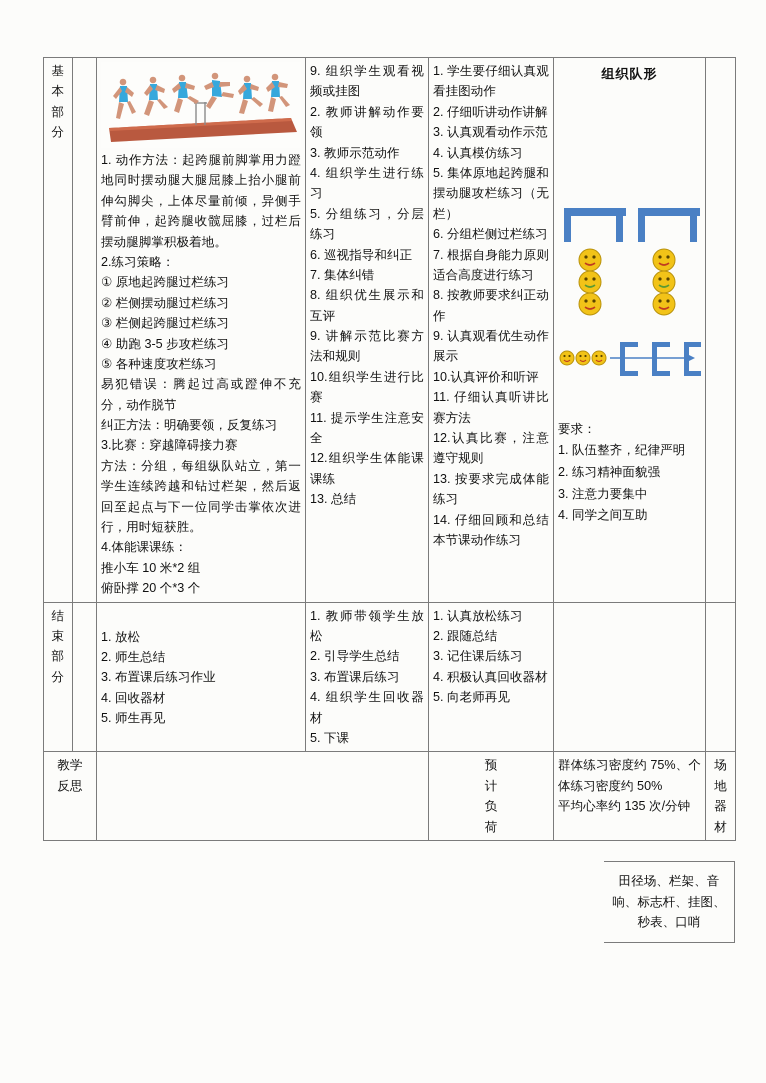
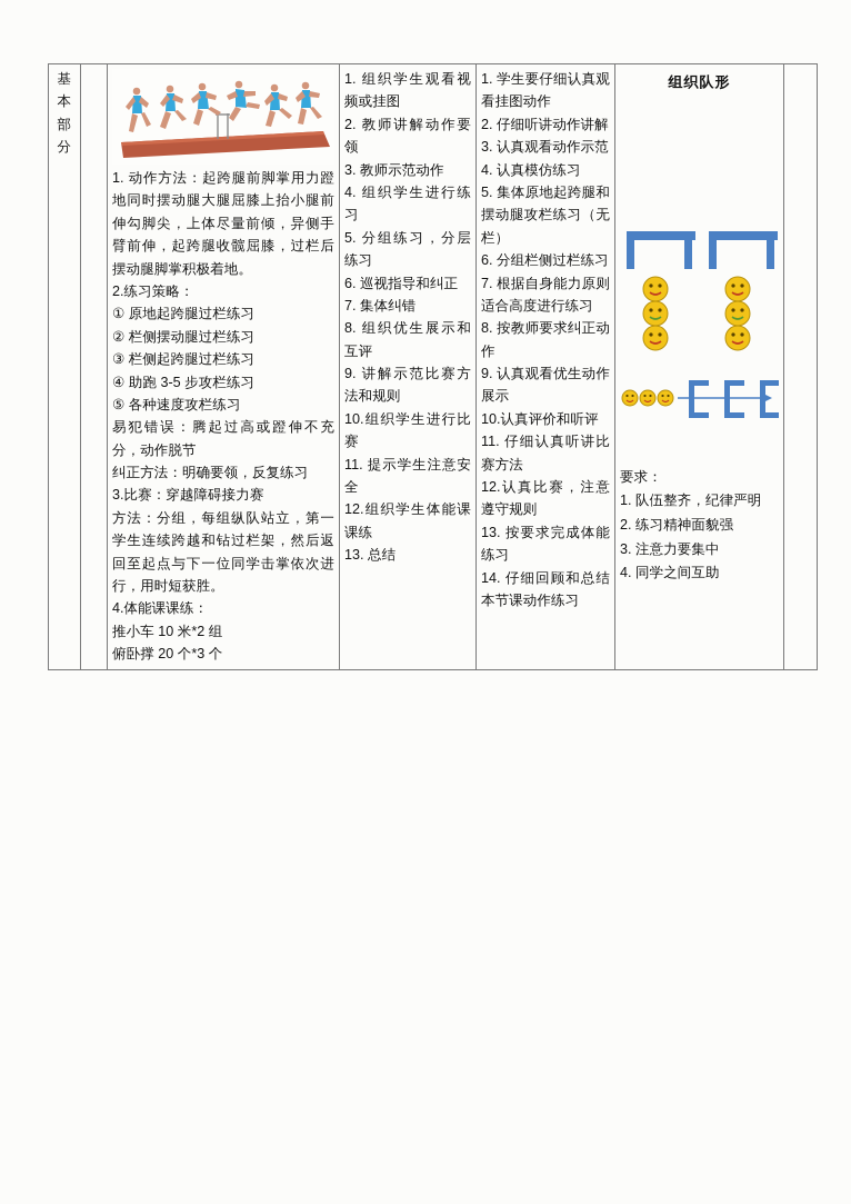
- 基 本 部 分		1. 动作方法：起跨腿前脚掌用力蹬地同时摆动腿大腿屈膝上抬小腿前伸勾脚尖，上体尽量前倾，异侧手臂前伸，起跨腿收髋屈膝，过栏后摆动腿脚掌积极着地。 2.练习策略： ① 原地起跨腿过栏练习 ② 栏侧摆动腿过栏练习 ③ 栏侧起跨腿过栏练习 ④ 助跑 3-5 步攻栏练习 ⑤ 各种速度攻栏练习 易犯错误：腾起过高或蹬伸不充分，动作脱节 纠正方法：明确要领，反复练习 3.比赛：穿越障碍接力赛 方法：分组，每组纵队站立，第一学生连续跨越和钻过栏架，然后返回至起点与下一位同学击掌依次进行，用时短获胜。 4.体能课课练： 推小车 10 米*2 组 俯卧撑 20 个*3 个	9. 组织学生观看视频或挂图 2. 教师讲解动作要领 3. 教师示范动作 4. 组织学生进行练习 5. 分组练习，分层练习 6. 巡视指导和纠正 7. 集体纠错 8. 组织优生展示和互评 9. 讲解示范比赛方法和规则 10.组织学生进行比赛 11. 提示学生注意安全 12.组织学生体能课课练 13. 总结	1. 学生要仔细认真观看挂图动作 2. 仔细听讲动作讲解 3. 认真观看动作示范 4. 认真模仿练习 5. 集体原地起跨腿和摆动腿攻栏练习（无栏） 6. 分组栏侧过栏练习 7. 根据自身能力原则适合高度进行练习 8. 按教师要求纠正动作 9. 认真观看优生动作展示 10.认真评价和听评 11. 仔细认真听讲比赛方法 12.认真比赛，注意遵守规则 13. 按要求完成体能练习 14. 仔细回顾和总结本节课动作练习	组织队形 要求： 1. 队伍整齐，纪律严明 2. 练习精神面貌强 3. 注意力要集中 4. 同学之间互助
+ 基 本 部 分		1. 动作方法：起跨腿前脚掌用力蹬地同时摆动腿大腿屈膝上抬小腿前伸勾脚尖，上体尽量前倾，异侧手臂前伸，起跨腿收髋屈膝，过栏后摆动腿脚掌积极着地。 2.练习策略： ① 原地起跨腿过栏练习 ② 栏侧摆动腿过栏练习 ③ 栏侧起跨腿过栏练习 ④ 助跑 3-5 步攻栏练习 ⑤ 各种速度攻栏练习 易犯错误：腾起过高或蹬伸不充分，动作脱节 纠正方法：明确要领，反复练习 3.比赛：穿越障碍接力赛 方法：分组，每组纵队站立，第一学生连续跨越和钻过栏架，然后返回至起点与下一位同学击掌依次进行，用时短获胜。 4.体能课课练： 推小车 10 米*2 组 俯卧撑 20 个*3 个	1. 组织学生观看视频或挂图 2. 教师讲解动作要领 3. 教师示范动作 4. 组织学生进行练习 5. 分组练习，分层练习 6. 巡视指导和纠正 7. 集体纠错 8. 组织优生展示和互评 9. 讲解示范比赛方法和规则 10.组织学生进行比赛 11. 提示学生注意安全 12.组织学生体能课课练 13. 总结	1. 学生要仔细认真观看挂图动作 2. 仔细听讲动作讲解 3. 认真观看动作示范 4. 认真模仿练习 5. 集体原地起跨腿和摆动腿攻栏练习（无栏） 6. 分组栏侧过栏练习 7. 根据自身能力原则适合高度进行练习 8. 按教师要求纠正动作 9. 认真观看优生动作展示 10.认真评价和听评 11. 仔细认真听讲比赛方法 12.认真比赛，注意遵守规则 13. 按要求完成体能练习 14. 仔细回顾和总结本节课动作练习	组织队形 要求： 1. 队伍整齐，纪律严明 2. 练习精神面貌强 3. 注意力要集中 4. 同学之间互助
- 结 束 部 分		1. 放松 2. 师生总结 3. 布置课后练习作业 4. 回收器材 5. 师生再见	1. 教师带领学生放松 2. 引导学生总结 3. 布置课后练习 4. 组织学生回收器材 5. 下课	1. 认真放松练习 2. 跟随总结 3. 记住课后练习 4. 积极认真回收器材 5. 向老师再见
- 教学 反思		预 计 负 荷	群体练习密度约 75%、个体练习密度约 50% 平均心率约 135 次/分钟	场 地 器 材
- 田径场、栏架、音响、标志杆、挂图、秒表、口哨
